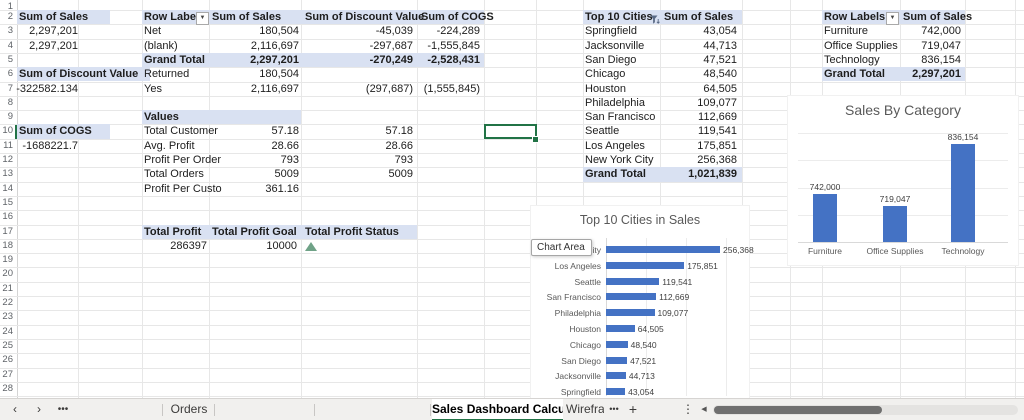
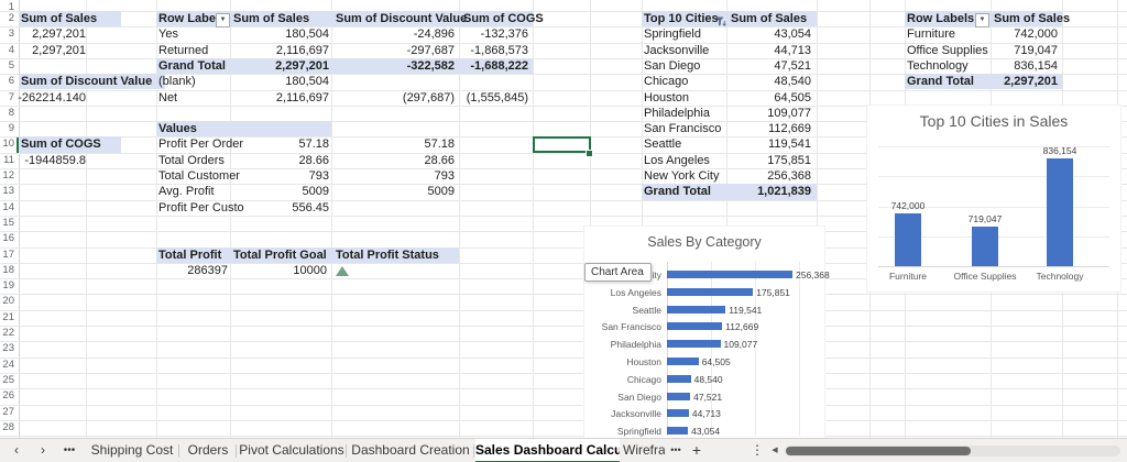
  1
  2
  3
  4
  5
  6
  7
  8
  9
  10
  11
  12
  13
  14
  15
  16
  17
  18
  19
  20
  21
  22
  23
  24
  25
  26
  27
  28
  Sum of Sales
  2,297,201
  2,297,201
  Sum of Discount Value
- -322582.134
+ -262214.140
  Sum of COGS
- -1688221.7
+ -1944859.8
  Row Labe
  Sum of Sales
  Sum of Discount Valu
  Sum of COGS
- Net
+ Yes
  180,504
- -45,039
+ -24,896
- -224,289
+ -132,376
- (blank)
+ Returned
  2,116,697
  -297,687
- -1,555,845
+ -1,868,573
  Grand Total
  2,297,201
- -270,249
+ -322,582
- -2,528,431
+ -1,688,222
- Returned
+ (blank)
  180,504
- Yes
+ Net
  2,116,697
  (297,687)
  (1,555,845)
  Values
- Total Customer
+ Profit Per Order
  57.18
  57.18
- Avg. Profit
+ Total Orders
  28.66
  28.66
- Profit Per Order
+ Total Customer
  793
  793
- Total Orders
+ Avg. Profit
  5009
  5009
  Profit Per Custo
- 361.16
+ 556.45
  Total Profit
  Total Profit Goal
  Total Profit Status
  286397
  10000
  Top 10 Citie
  Sum of Sales
  Springfield
  43,054
  Jacksonville
  44,713
  San Diego
  47,521
  Chicago
  48,540
  Houston
  64,505
  Philadelphia
  109,077
  San Francisco
  112,669
  Seattle
  119,541
  Los Angeles
  175,851
  New York City
  256,368
  Grand Total
  1,021,839
  Row Labels
  Sum of Sales
  Furniture
  742,000
  Office Supplies
  719,047
  Technology
  836,154
  Grand Total
  2,297,201
- Sales By Category
+ Top 10 Cities in Sales
  742,000
  Furniture
  719,047
  Office Supplies
  836,154
  Technology
- Top 10 Cities in Sales
+ Sales By Category
  256,368
  Los Angeles
  175,851
  Seattle
  119,541
  San Francisco
  112,669
  Philadelphia
  109,077
  Houston
  64,505
  Chicago
  48,540
  San Diego
  47,521
  Jacksonville
  44,713
  Springfield
  43,054
  Chart Area
  ‹
  ›
  •••
+ Shipping Cost
  Orders
+ Pivot Calculations
+ Dashboard Creation
  Sales Dashboard Calcu
  Wirefra
  •••
  +
  ⋮
